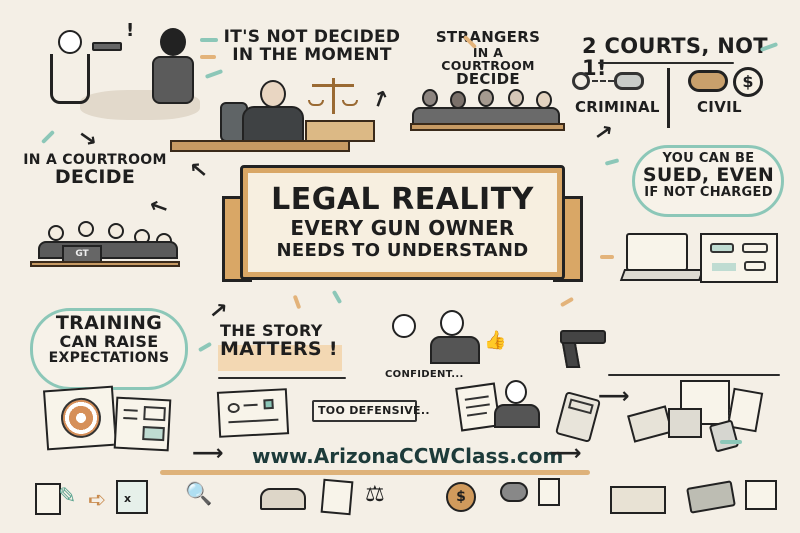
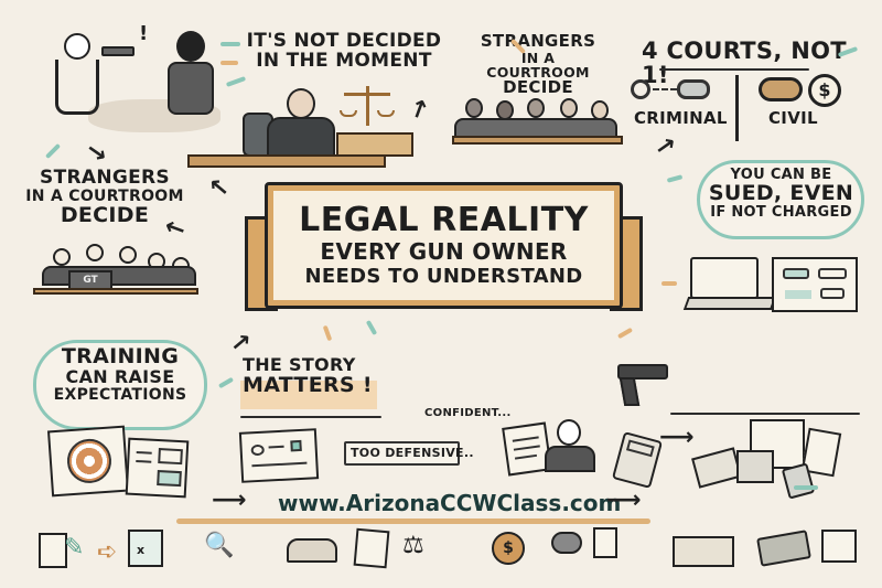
  !
  IT'S NOT DECIDED
  IN THE MOMENT
  STANGERS
  IN A COURTROOM
  DECIDE
- 2 COURTS, NOT 1!
+ 4 COURTS, NOT 1!
  CRIMINAL
  $
  CIVIL
+ STRANGERS
  IN A COURTROOM
  DECIDE
  GT
  LEGAL REALITY
  EVERY GUN OWNER
  NEEDS TO UNDERSTAND
  YOU CAN BE
  SUED, EVEN
  IF NOT CHARGED
  TRAINING
  CAN RAISE
  EXPECTATIONS
  THE STORY
  MATTERS !
- 👍
  CONFIDENT...
  TOO DEFENSIVE..
  ⟶
  ⟶
  www.ArizonaCCWClass.com
  ⟶
  ✎
  ➪
  x
  🔍
  ⚖
  $
